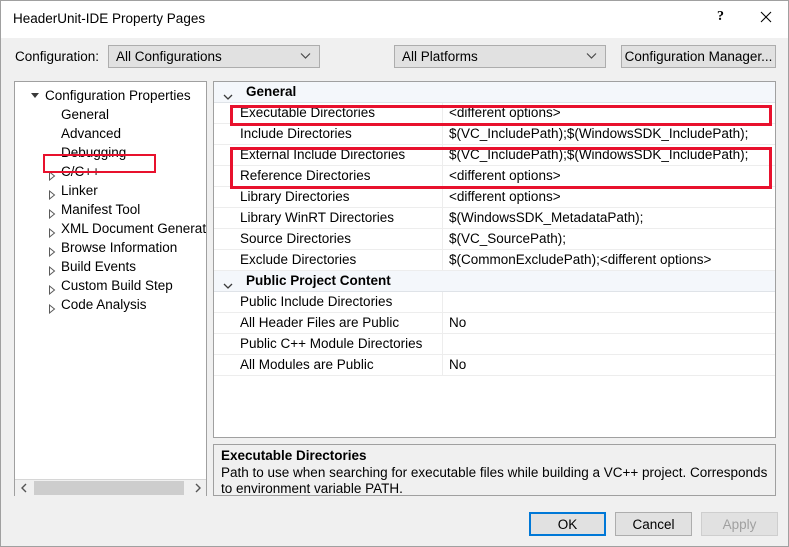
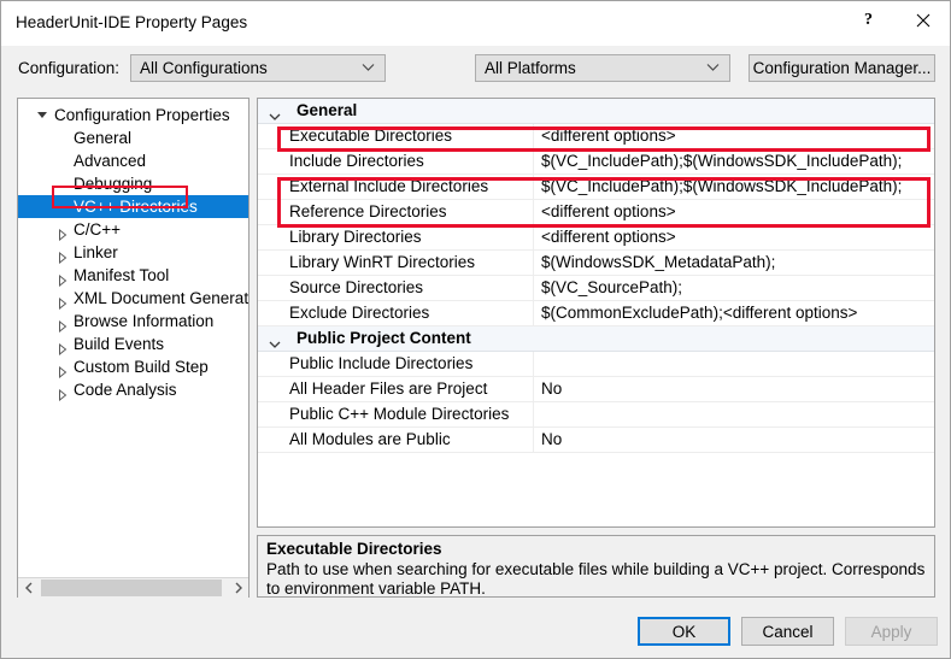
  HeaderUnit-IDE Property Pages
  ?
  Configuration:
  All Configurations
  All Platforms
  Configuration Manager...
  Configuration Properties
  General
  Advanced
  Debugging
+ VC++ Directories
  C/C++
  Linker
  Manifest Tool
  XML Document Generat
  Browse Information
  Build Events
  Custom Build Step
  Code Analysis
  General
  Executable Directories
  <different options>
  Include Directories
  $(VC_IncludePath);$(WindowsSDK_IncludePath);
  External Include Directories
  $(VC_IncludePath);$(WindowsSDK_IncludePath);
  Reference Directories
  <different options>
  Library Directories
  <different options>
  Library WinRT Directories
  $(WindowsSDK_MetadataPath);
  Source Directories
  $(VC_SourcePath);
  Exclude Directories
  $(CommonExcludePath);<different options>
  Public Project Content
  Public Include Directories
- All Header Files are Public
+ All Header Files are Project
  No
  Public C++ Module Directories
  All Modules are Public
  No
  Executable Directories
  Path to use when searching for executable files while building a VC++ project. Corresponds to environment variable PATH.
  OK
  Cancel
  Apply
